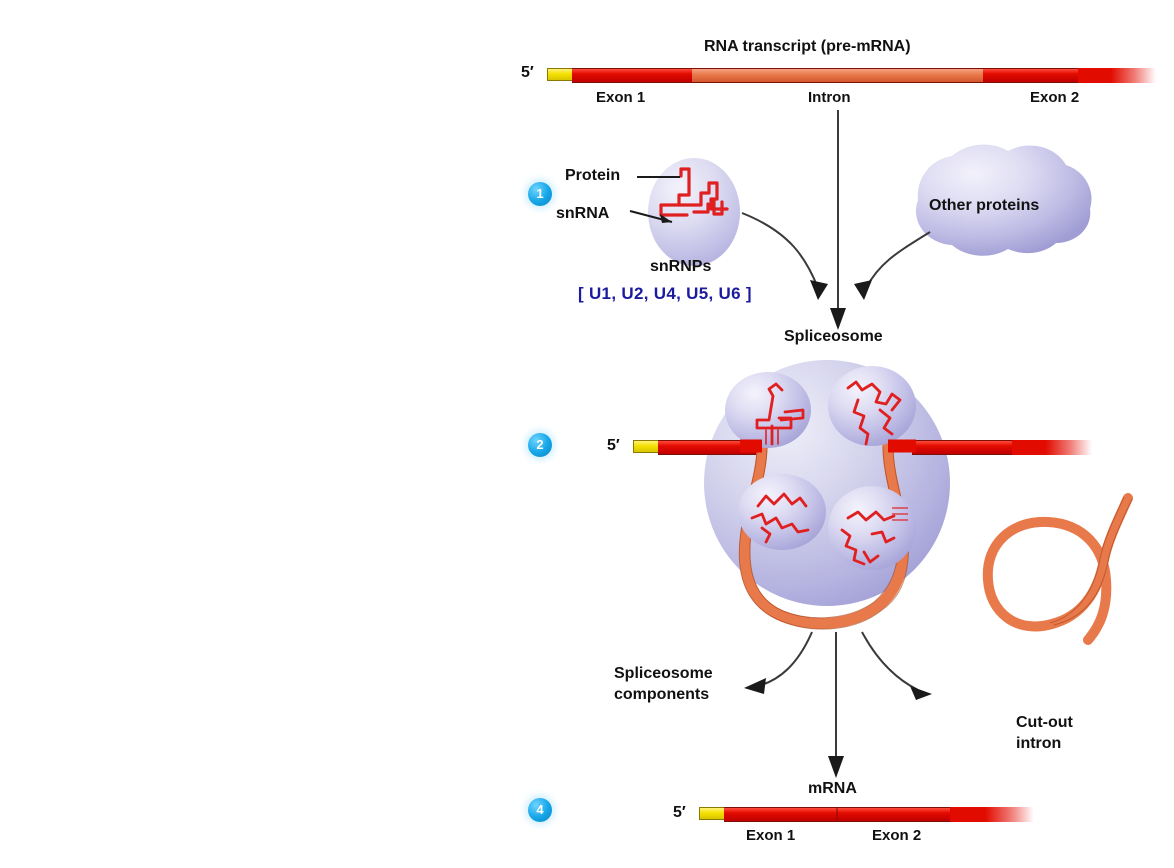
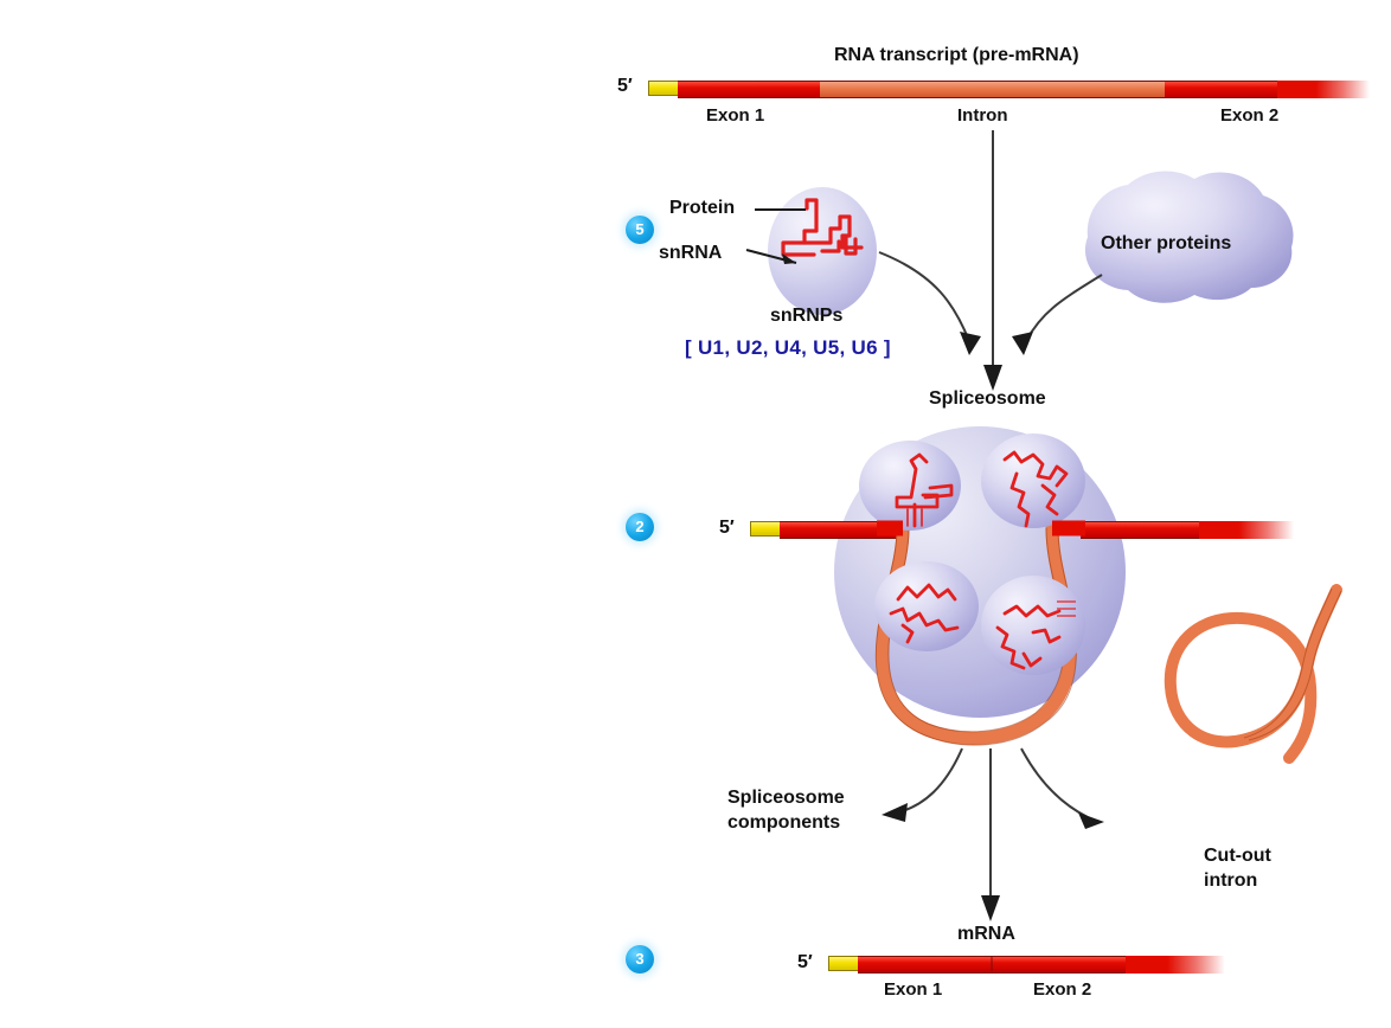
- 1
+ 5
  2
- 4
+ 3
  RNA transcript (pre-mRNA)
  5′
  Exon 1
  Intron
  Exon 2
  Protein
  snRNA
  snRNPs
  [ U1, U2, U4, U5, U6 ]
  Other proteins
  Spliceosome
  5′
  Spliceosome
  components
  Cut-out
  intron
  mRNA
  5′
  Exon 1
  Exon 2
